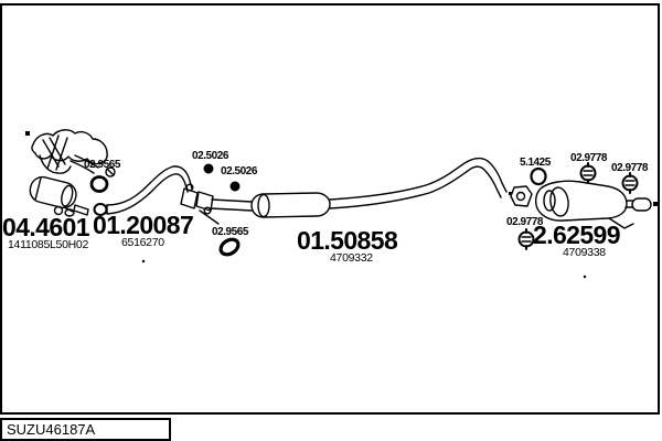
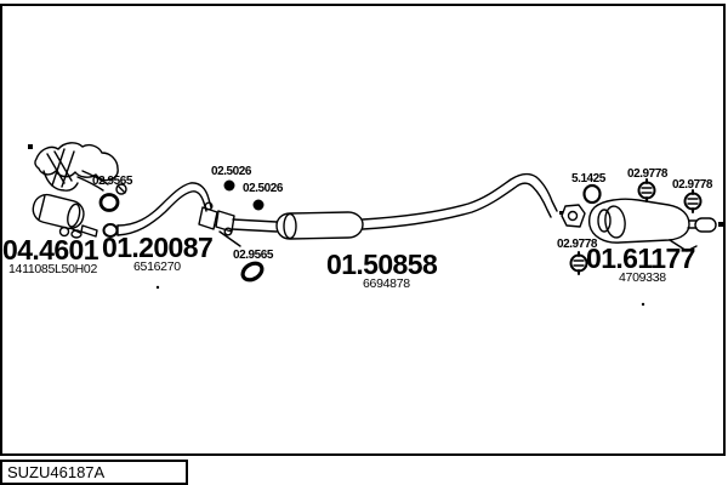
  04.4601
  01.20087
  01.50858
- 2.62599
+ 01.61177
  1411085L50H02
  6516270
- 4709332
+ 6694878
  4709338
  02.5026
  02.5026
  02.9565
  02.9565
  5.1425
  02.9778
  02.9778
  02.9778
  SUZU46187A
